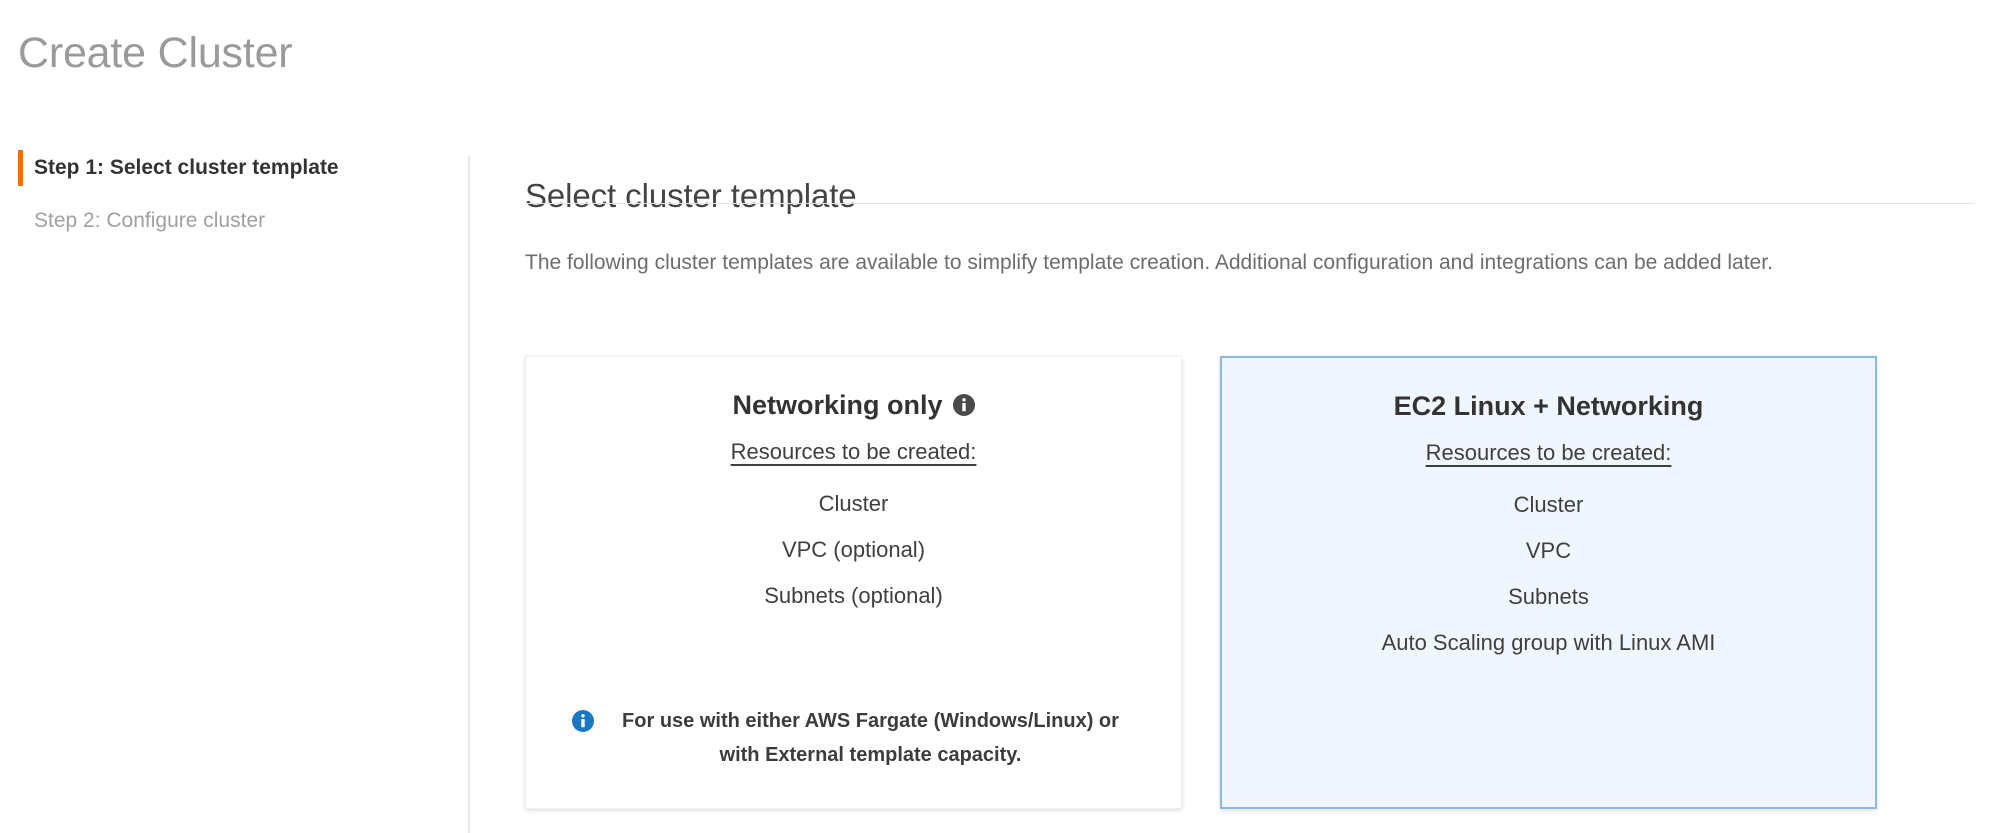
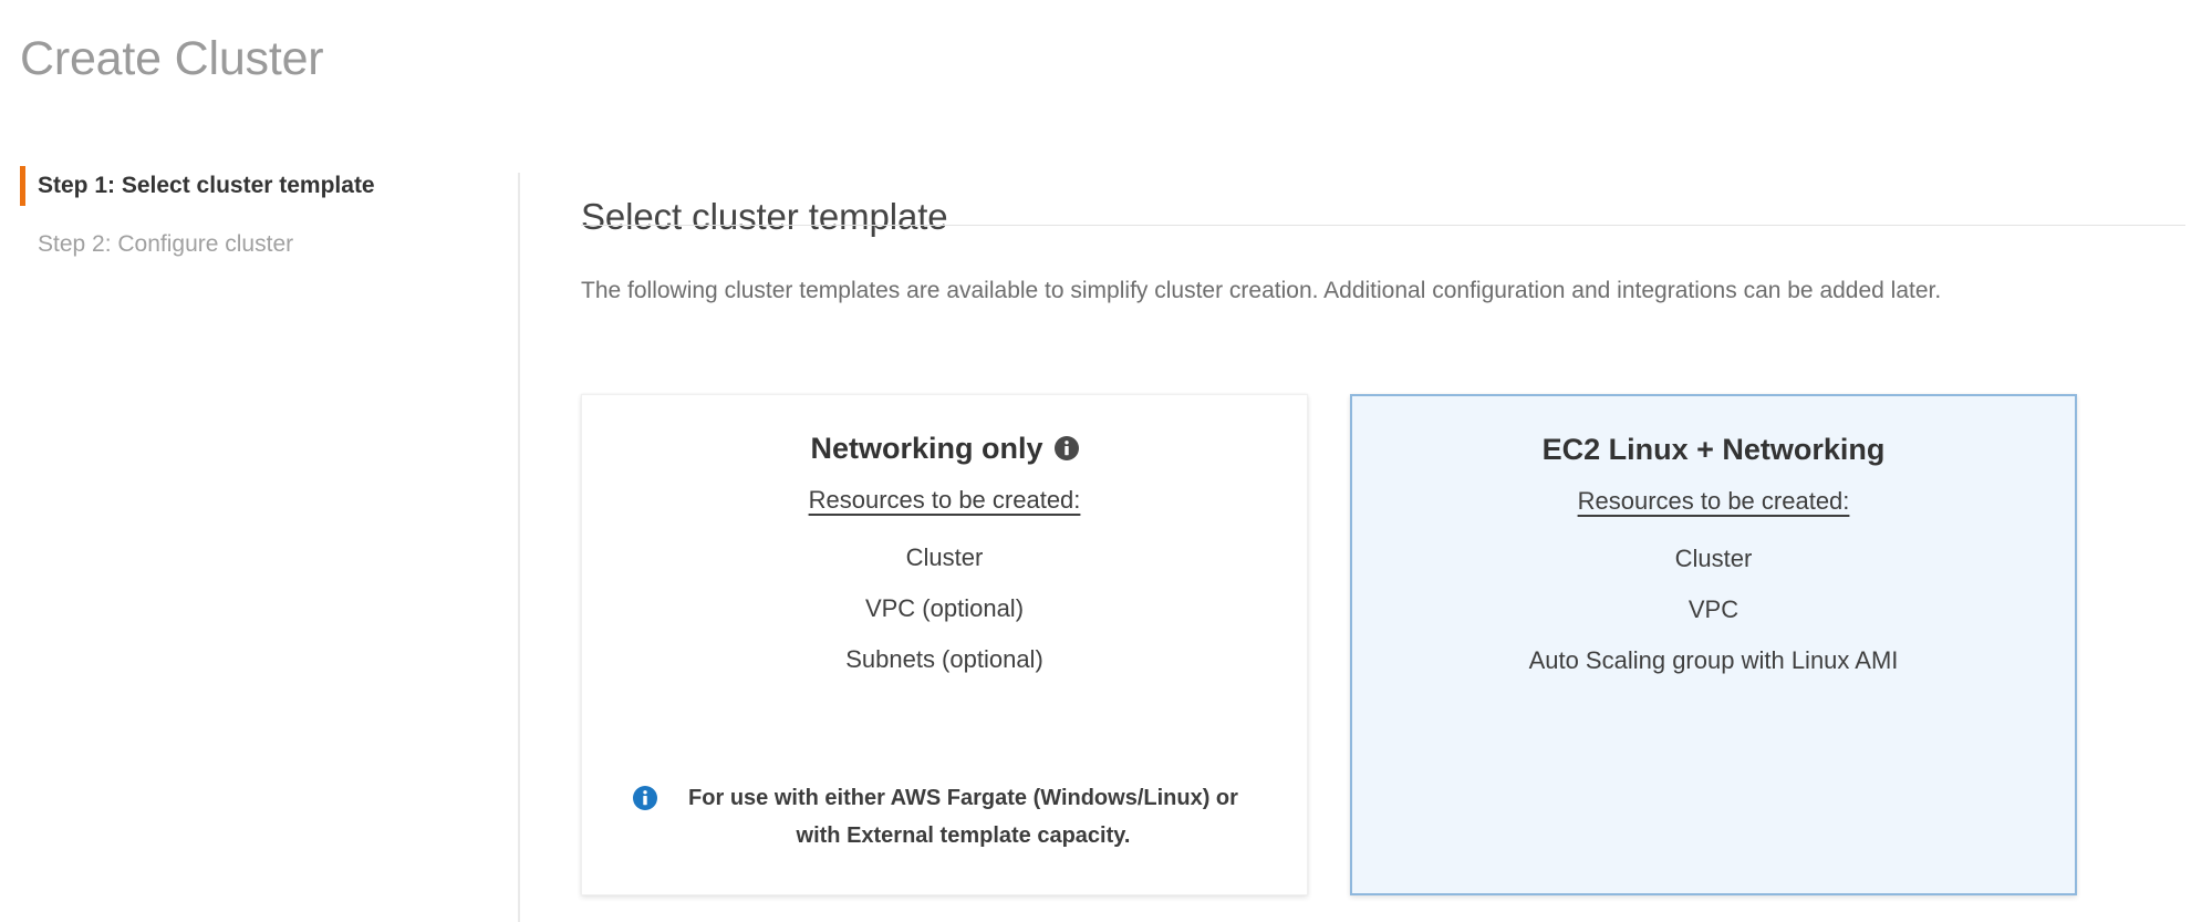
  Create Cluster
  Step 1: Select cluster template
  Step 2: Configure cluster
  Select cluster template
- The following cluster templates are available to simplify template creation. Additional configuration and integrations can be added later.
+ The following cluster templates are available to simplify cluster creation. Additional configuration and integrations can be added later.
  Networking only
  Resources to be created:
  Cluster
  VPC (optional)
  Subnets (optional)
  For use with either AWS Fargate (Windows/Linux) or with External template capacity.
  EC2 Linux + Networking
  Resources to be created:
  Cluster
  VPC
- Subnets
  Auto Scaling group with Linux AMI
